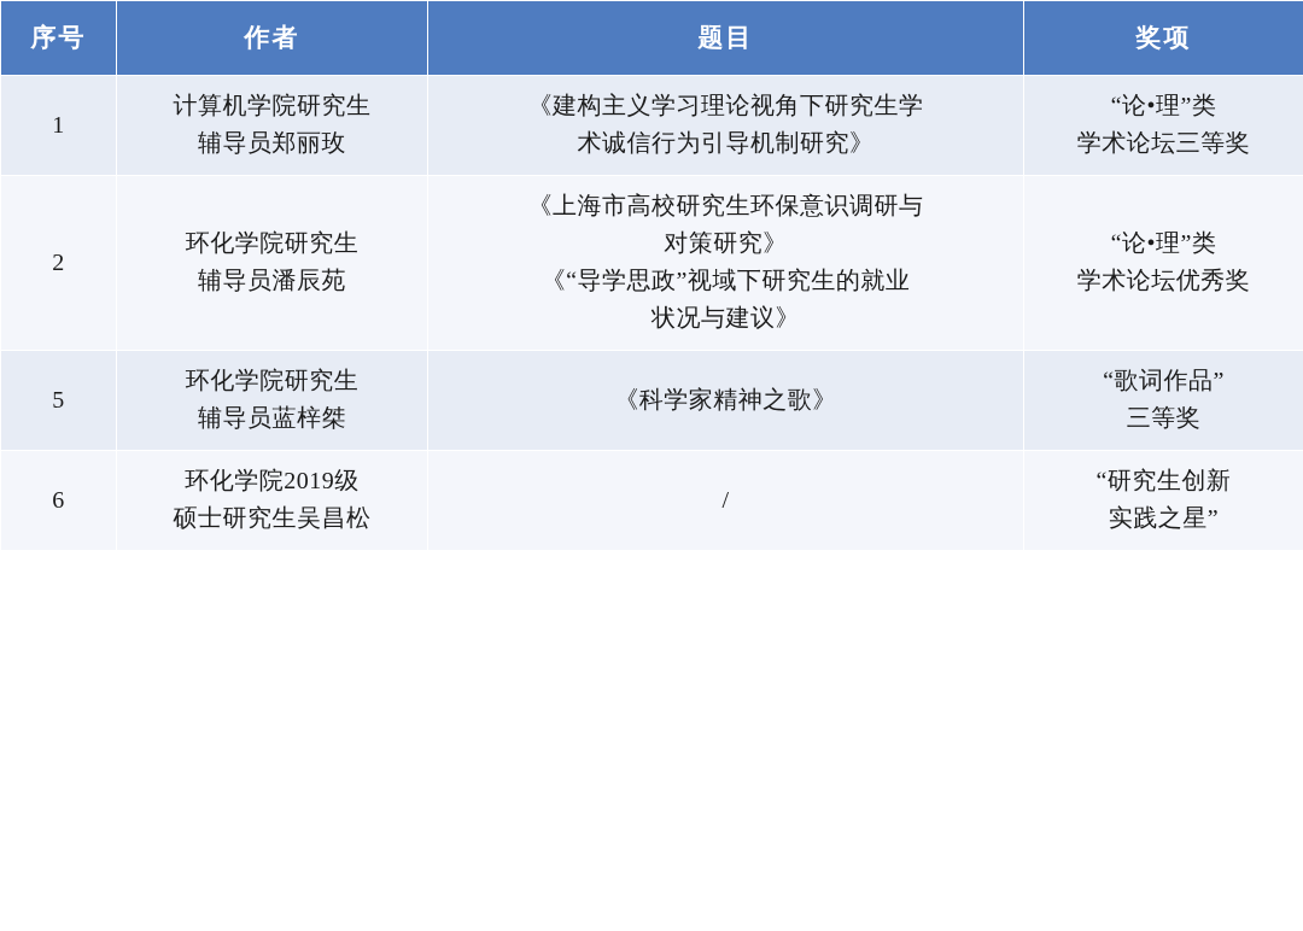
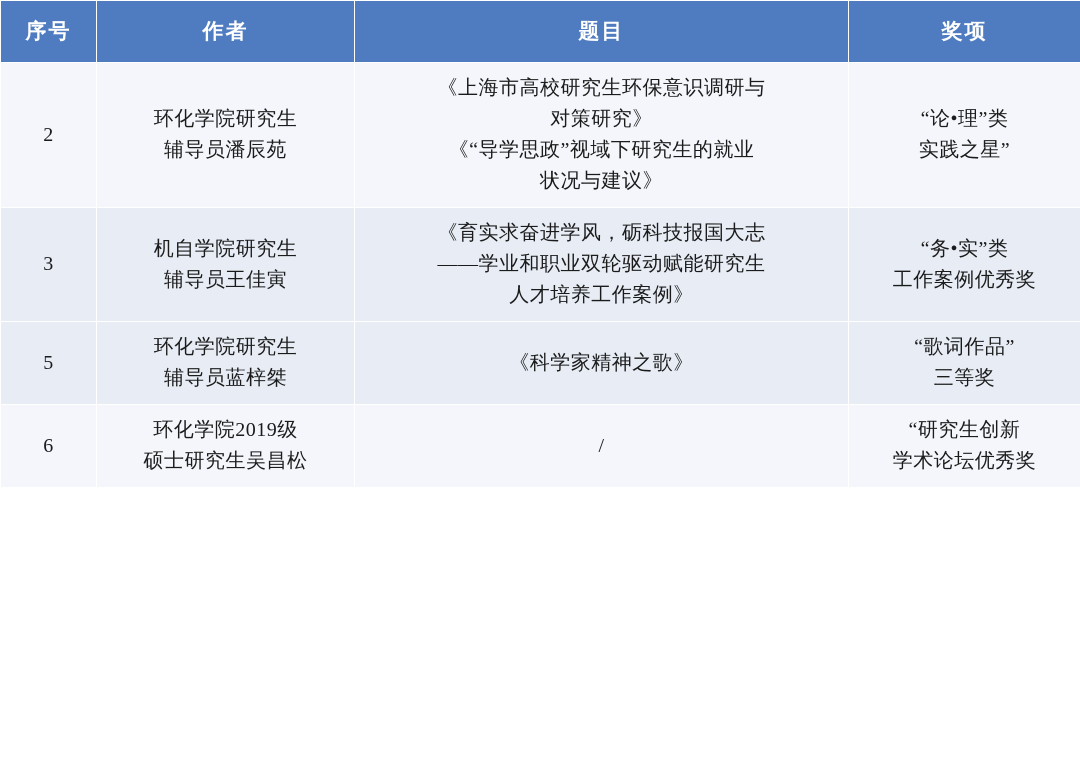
  序号	作者	题目	奖项
- 1	计算机学院研究生 辅导员郑丽玫	《建构主义学习理论视角下研究生学 术诚信行为引导机制研究》	“论•理”类 学术论坛三等奖
- 2	环化学院研究生 辅导员潘辰苑	《上海市高校研究生环保意识调研与 对策研究》 《“导学思政”视域下研究生的就业 状况与建议》	“论•理”类 学术论坛优秀奖
+ 2	环化学院研究生 辅导员潘辰苑	《上海市高校研究生环保意识调研与 对策研究》 《“导学思政”视域下研究生的就业 状况与建议》	“论•理”类 实践之星”
+ 3	机自学院研究生 辅导员王佳寅	《育实求奋进学风，砺科技报国大志 ——学业和职业双轮驱动赋能研究生 人才培养工作案例》	“务•实”类 工作案例优秀奖
  5	环化学院研究生 辅导员蓝梓桀	《科学家精神之歌》	“歌词作品” 三等奖
- 6	环化学院2019级 硕士研究生吴昌松	/	“研究生创新 实践之星”
+ 6	环化学院2019级 硕士研究生吴昌松	/	“研究生创新 学术论坛优秀奖
